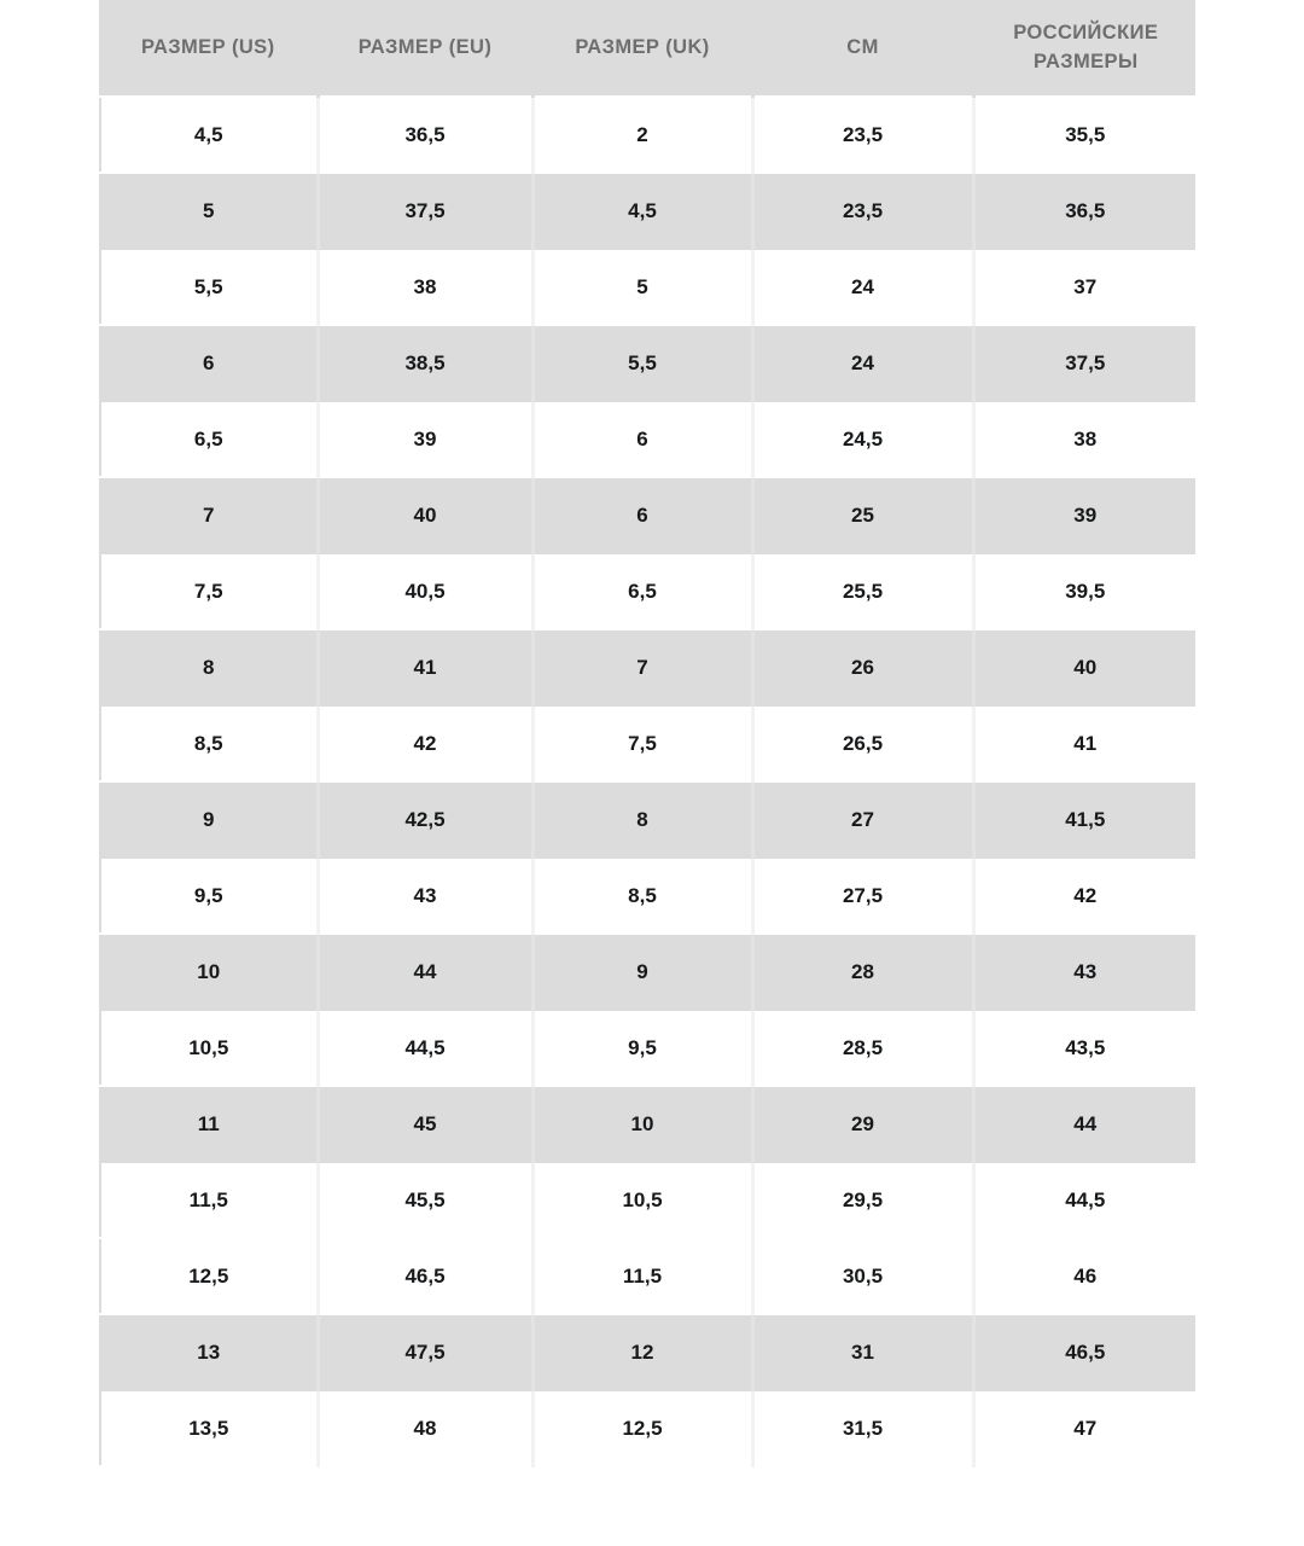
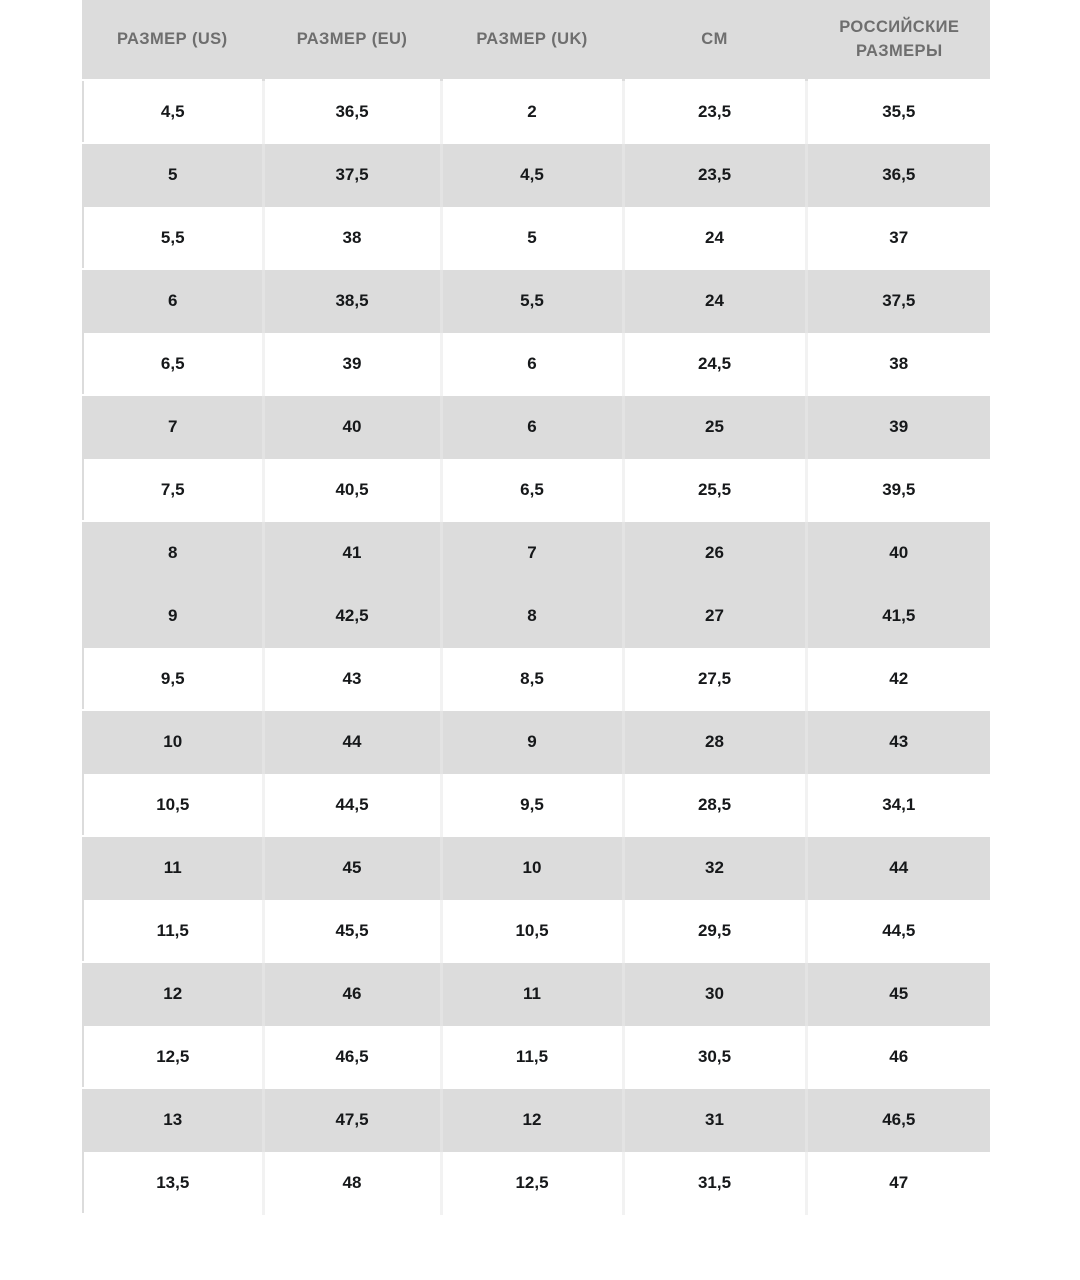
  РАЗМЕР (US)	РАЗМЕР (EU)	РАЗМЕР (UK)	CM	РОССИЙСКИЕ РАЗМЕРЫ
  4,5	36,5	2	23,5	35,5
  5	37,5	4,5	23,5	36,5
  5,5	38	5	24	37
  6	38,5	5,5	24	37,5
  6,5	39	6	24,5	38
  7	40	6	25	39
  7,5	40,5	6,5	25,5	39,5
  8	41	7	26	40
- 8,5	42	7,5	26,5	41
  9	42,5	8	27	41,5
  9,5	43	8,5	27,5	42
  10	44	9	28	43
- 10,5	44,5	9,5	28,5	43,5
+ 10,5	44,5	9,5	28,5	34,1
- 11	45	10	29	44
+ 11	45	10	32	44
  11,5	45,5	10,5	29,5	44,5
+ 12	46	11	30	45
  12,5	46,5	11,5	30,5	46
  13	47,5	12	31	46,5
  13,5	48	12,5	31,5	47
